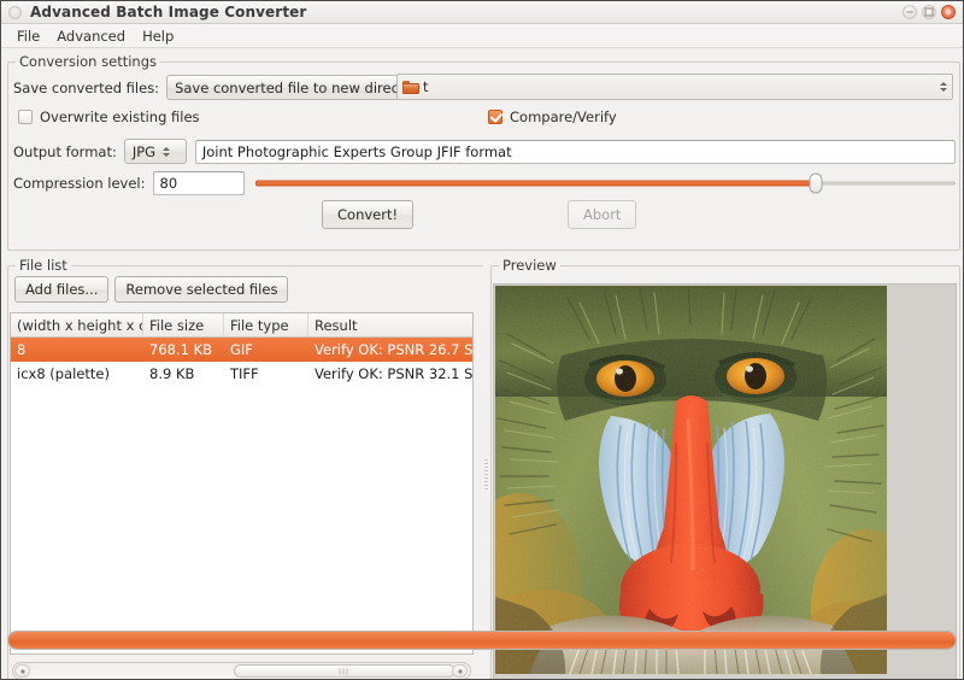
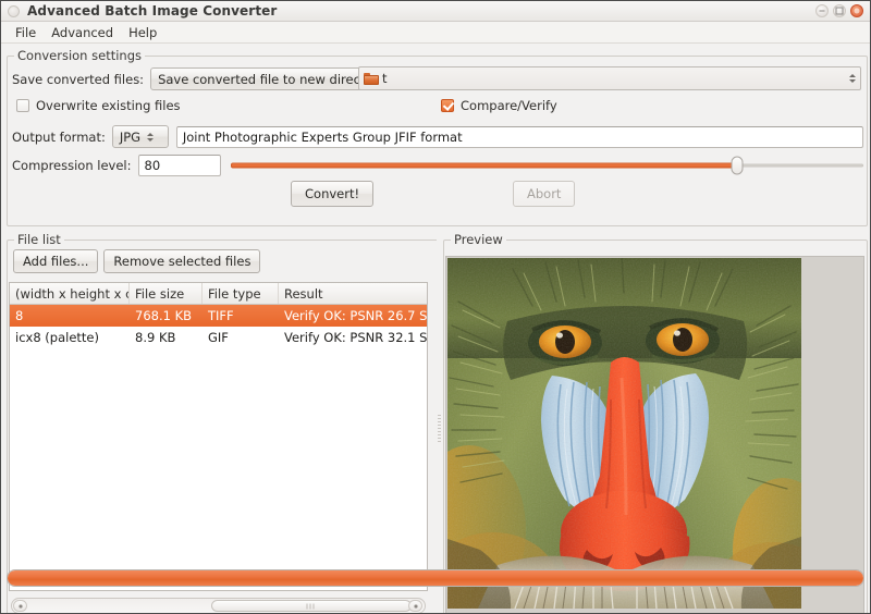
  Advanced Batch Image Converter
  File
  Advanced
  Help
  Conversion settings
  Save converted files:
  Save converted file to new direc
  t
  Overwrite existing files
  Compare/Verify
  Output format:
  JPG
  Joint Photographic Experts Group JFIF format
  Compression level:
  80
  Convert!
  Abort
  File list
  Add files...
  Remove selected files
  (width x height x c
  File size
  File type
  Result
  8
  768.1 KB
- GIF
+ TIFF
  icx8 (palette)
  8.9 KB
- TIFF
+ GIF
  Preview
